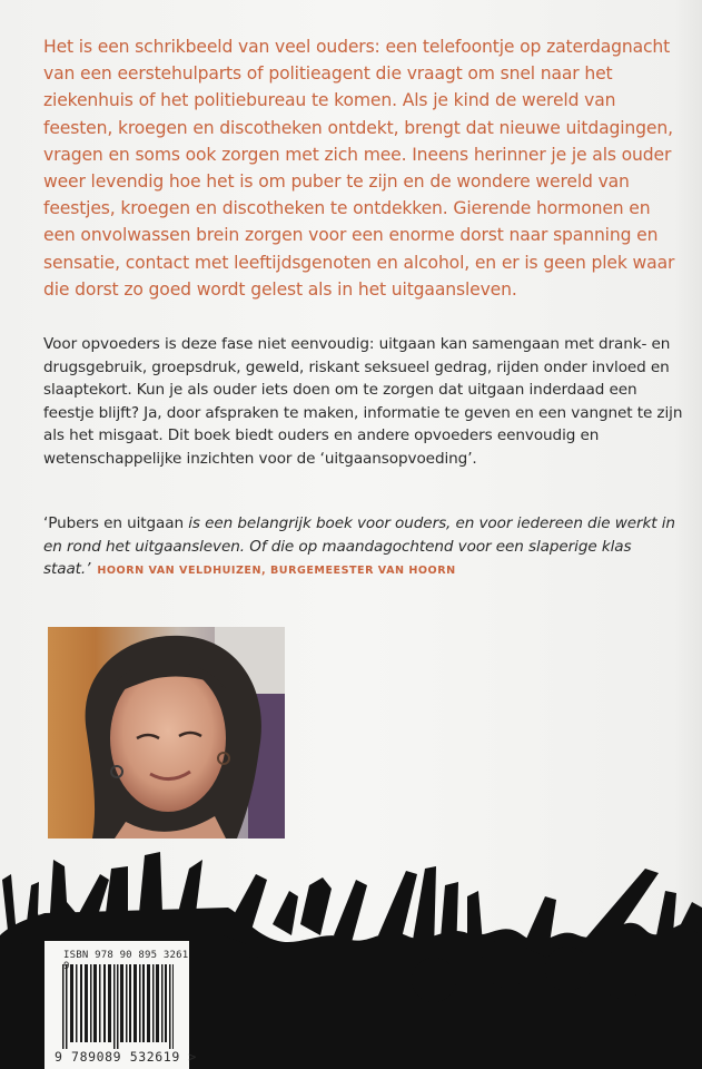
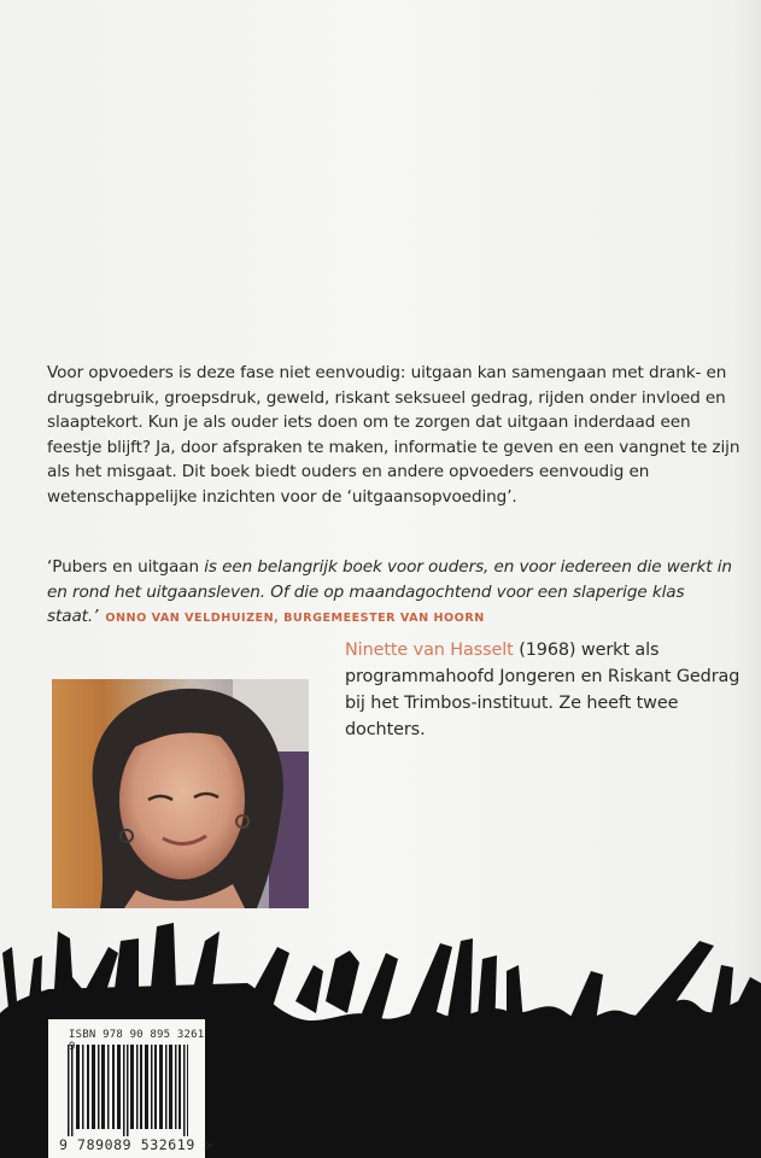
- Het is een schrikbeeld van veel ouders: een telefoontje op zaterdagnacht van een eerstehulparts of politieagent die vraagt om snel naar het ziekenhuis of het politiebureau te komen. Als je kind de wereld van feesten, kroegen en discotheken ontdekt, brengt dat nieuwe uitdagingen, vragen en soms ook zorgen met zich mee. Ineens herinner je je als ouder weer levendig hoe het is om puber te zijn en de wondere wereld van feestjes, kroegen en discotheken te ontdekken. Gierende hormonen en een onvolwassen brein zorgen voor een enorme dorst naar spanning en sensatie, contact met leeftijdsgenoten en alcohol, en er is geen plek waar die dorst zo goed wordt gelest als in het uitgaansleven.
  Voor opvoeders is deze fase niet eenvoudig: uitgaan kan samengaan met drank- en drugsgebruik, groepsdruk, geweld, riskant seksueel gedrag, rijden onder invloed en slaaptekort. Kun je als ouder iets doen om te zorgen dat uitgaan inderdaad een feestje blijft? Ja, door afspraken te maken, informatie te geven en een vangnet te zijn als het misgaat. Dit boek biedt ouders en andere opvoeders eenvoudig en wetenschappelijke inzichten voor de ‘uitgaansopvoeding’.
- ‘Pubers en uitgaan is een belangrijk boek voor ouders, en voor iedereen die werkt in en rond het uitgaansleven. Of die op maandagochtend voor een slaperige klas staat.’ HOORN VAN VELDHUIZEN, BURGEMEESTER VAN HOORN
+ ‘Pubers en uitgaan is een belangrijk boek voor ouders, en voor iedereen die werkt in en rond het uitgaansleven. Of die op maandagochtend voor een slaperige klas staat.’ ONNO VAN VELDHUIZEN, BURGEMEESTER VAN HOORN
+ Ninette van Hasselt (1968) werkt als programmahoofd Jongeren en Riskant Gedrag bij het Trimbos-instituut. Ze heeft twee dochters.
  ISBN 978 90 895 3261
  9 789089 532619 >
